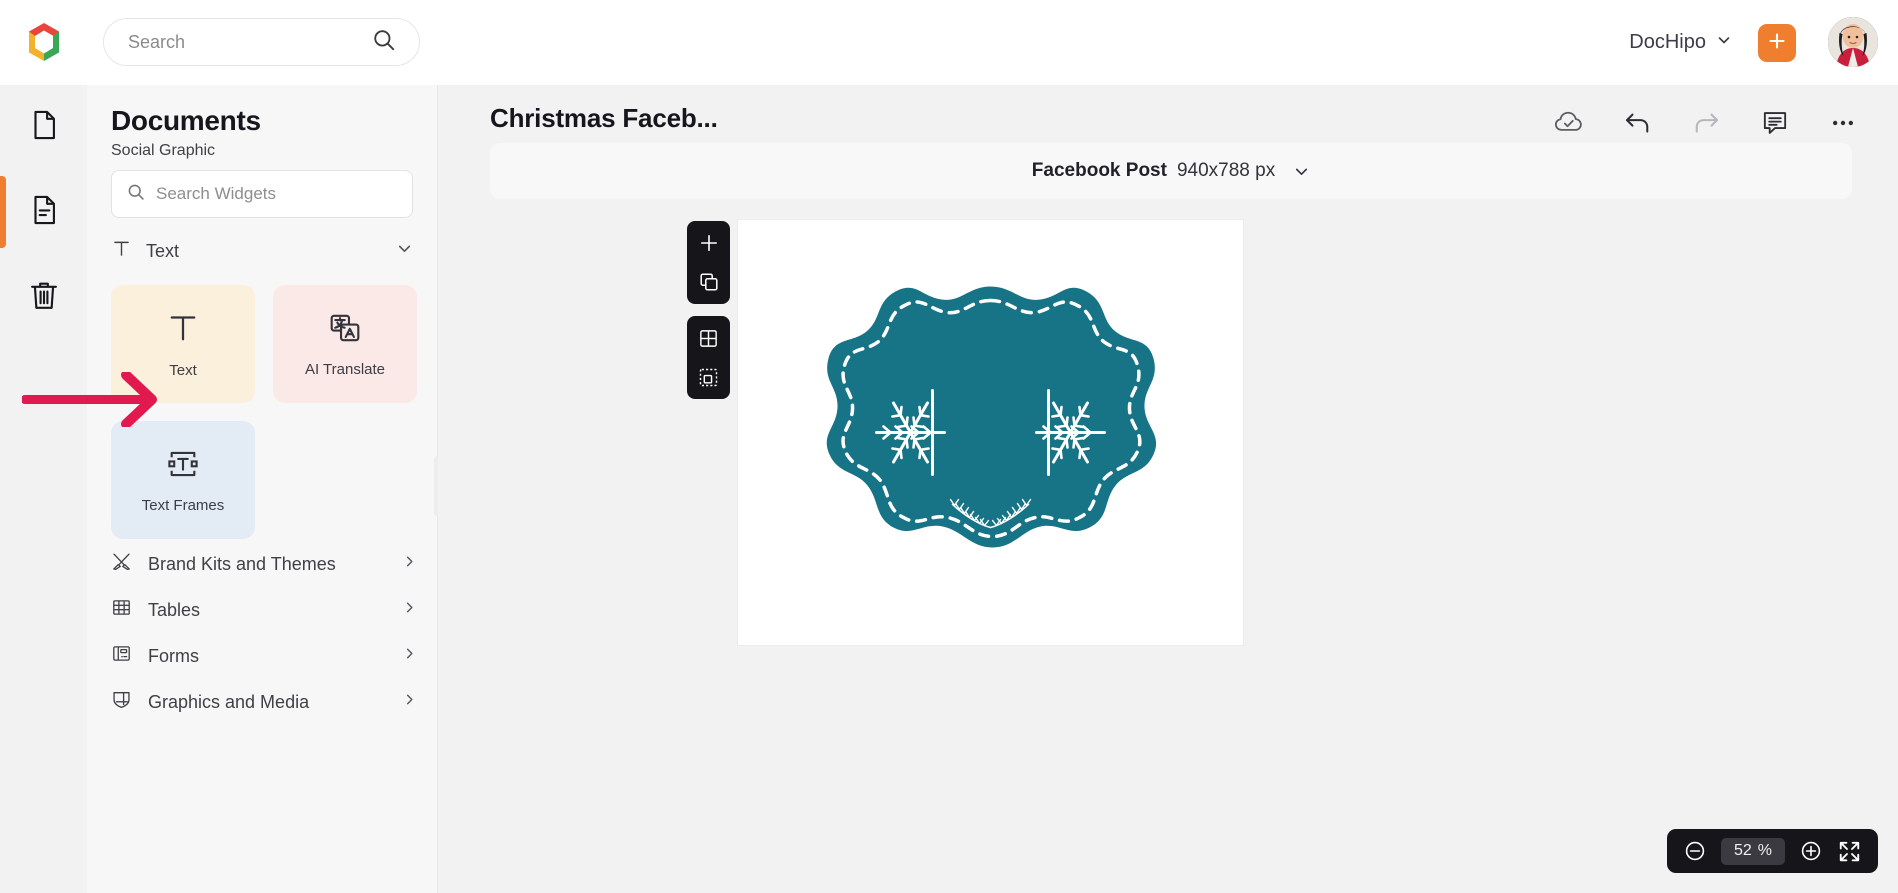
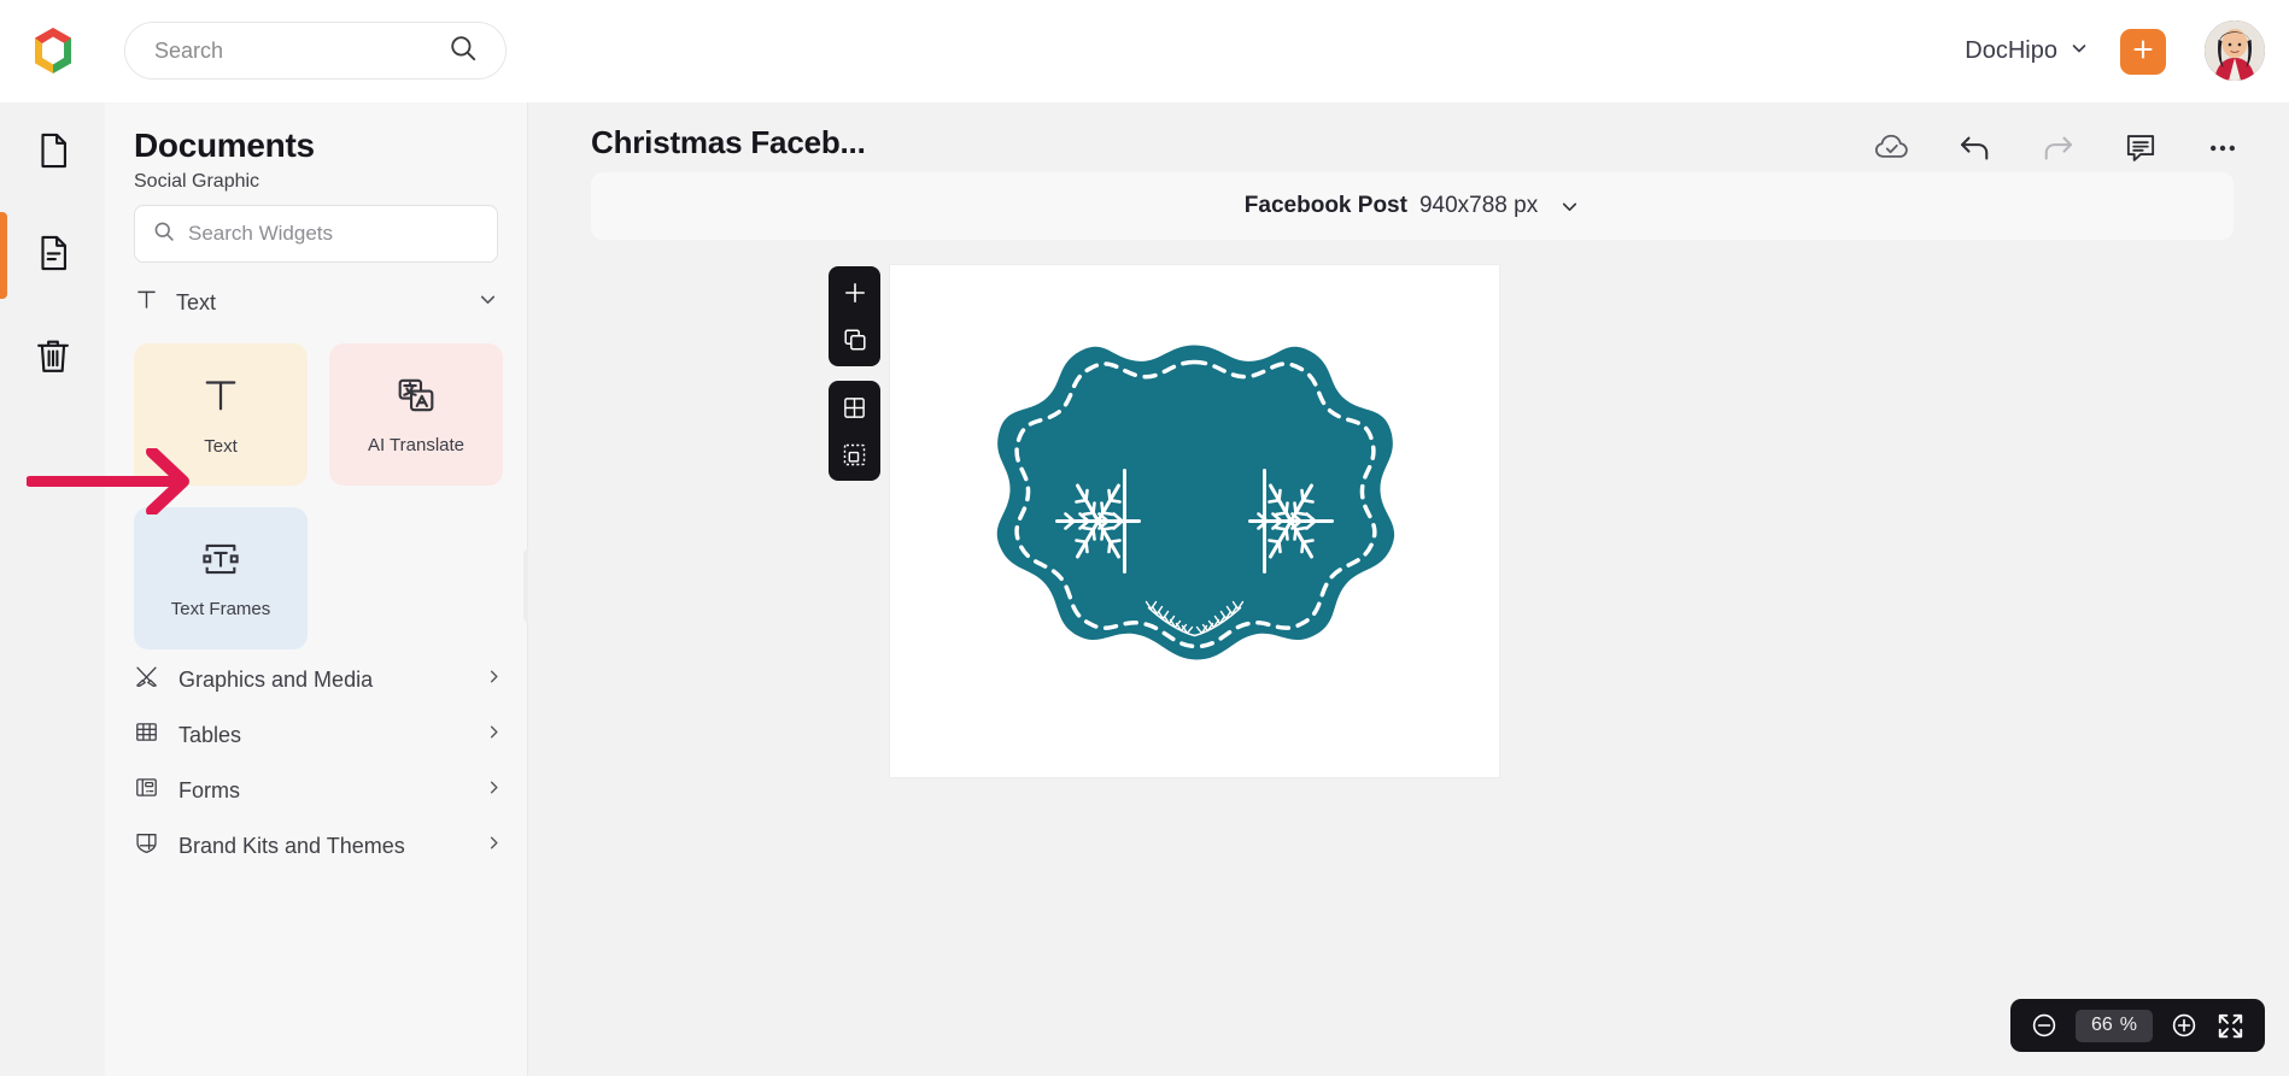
  Search
  DocHipo
  Documents
  Social Graphic
  Search Widgets
  Text
  Text
  AI Translate
  Text Frames
- Brand Kits and Themes
+ Graphics and Media
  Tables
  Forms
- Graphics and Media
+ Brand Kits and Themes
  Christmas Faceb...
  Facebook Post
  940x788 px
- 52
+ 66
  %
